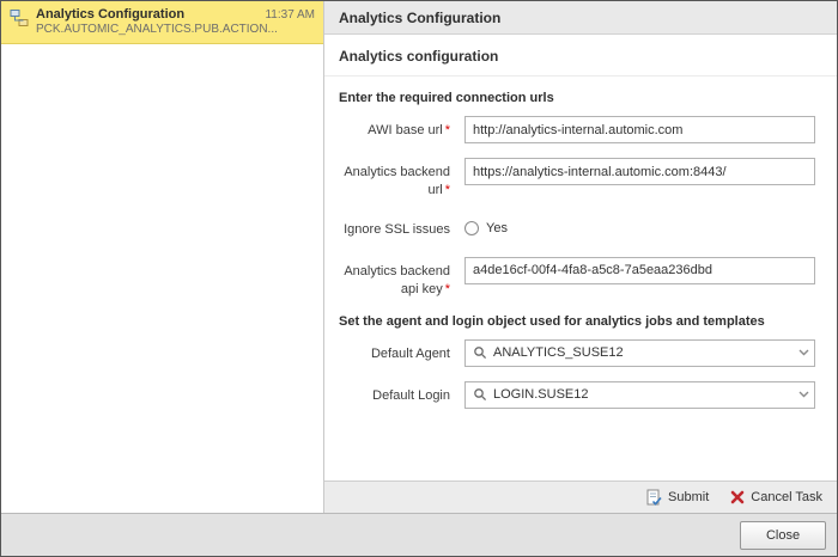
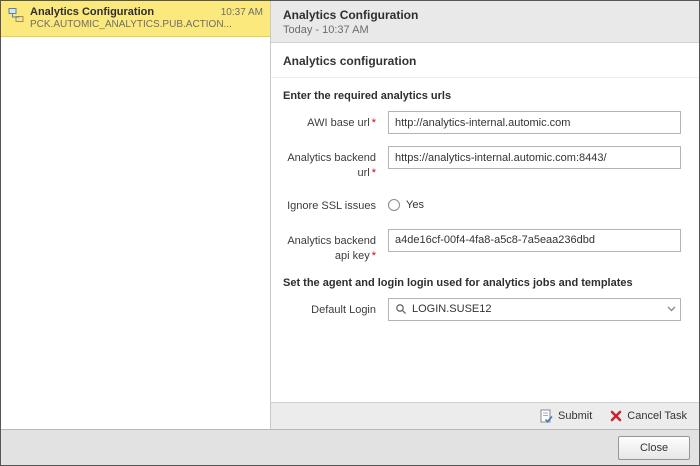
  Analytics Configuration
- 11:37 AM
+ 10:37 AM
  PCK.AUTOMIC_ANALYTICS.PUB.ACTION...
  Analytics Configuration
+ Today - 10:37 AM
  Analytics configuration
- Enter the required connection urls
+ Enter the required analytics urls
  AWI base url *
  http://analytics-internal.automic.com
  Analytics backend url *
  https://analytics-internal.automic.com:8443/
  Ignore SSL issues
  Yes
  Analytics backend api key *
  a4de16cf-00f4-4fa8-a5c8-7a5eaa236dbd
- Set the agent and login object used for analytics jobs and templates
+ Set the agent and login login used for analytics jobs and templates
- Default Agent
- ANALYTICS_SUSE12
  Default Login
  LOGIN.SUSE12
  Submit
  Cancel Task
  Close
